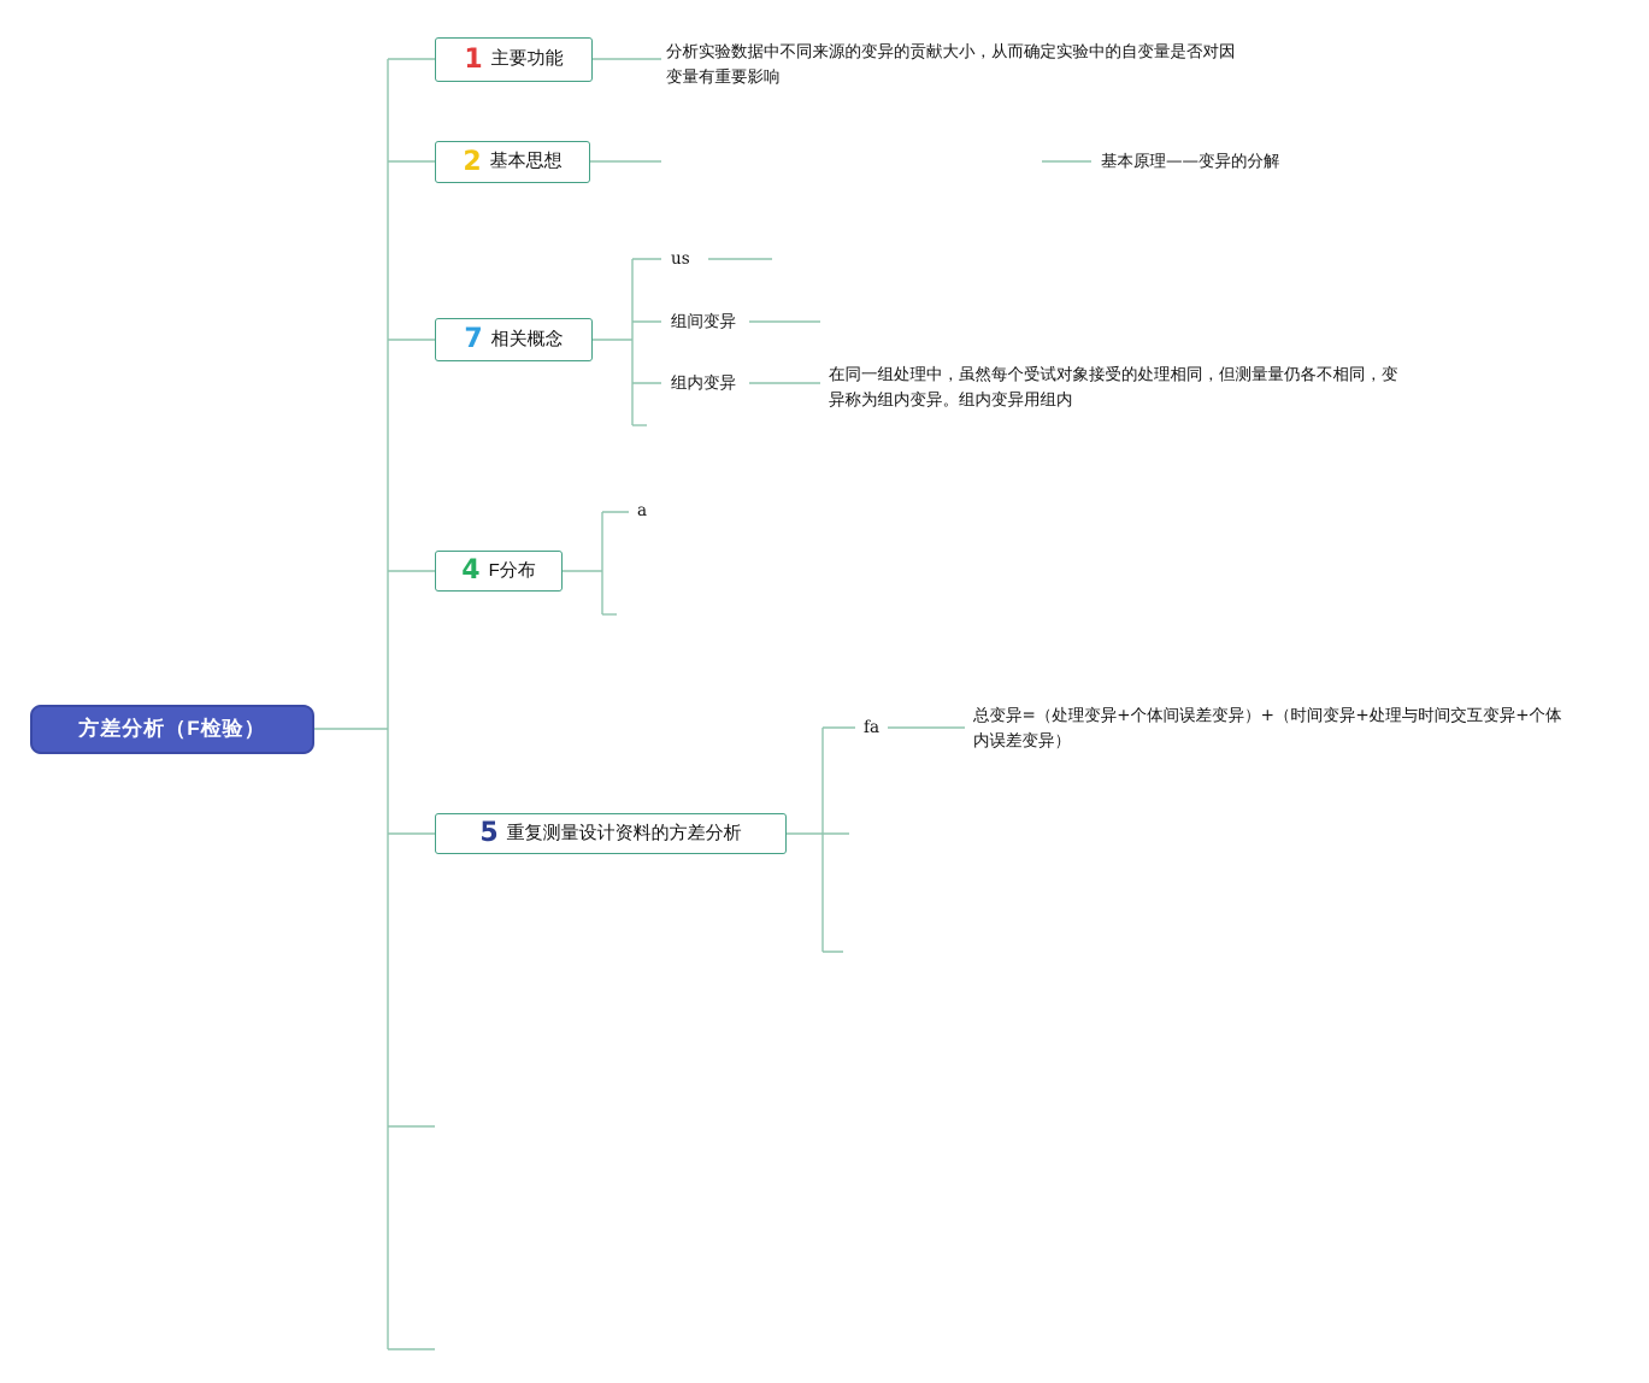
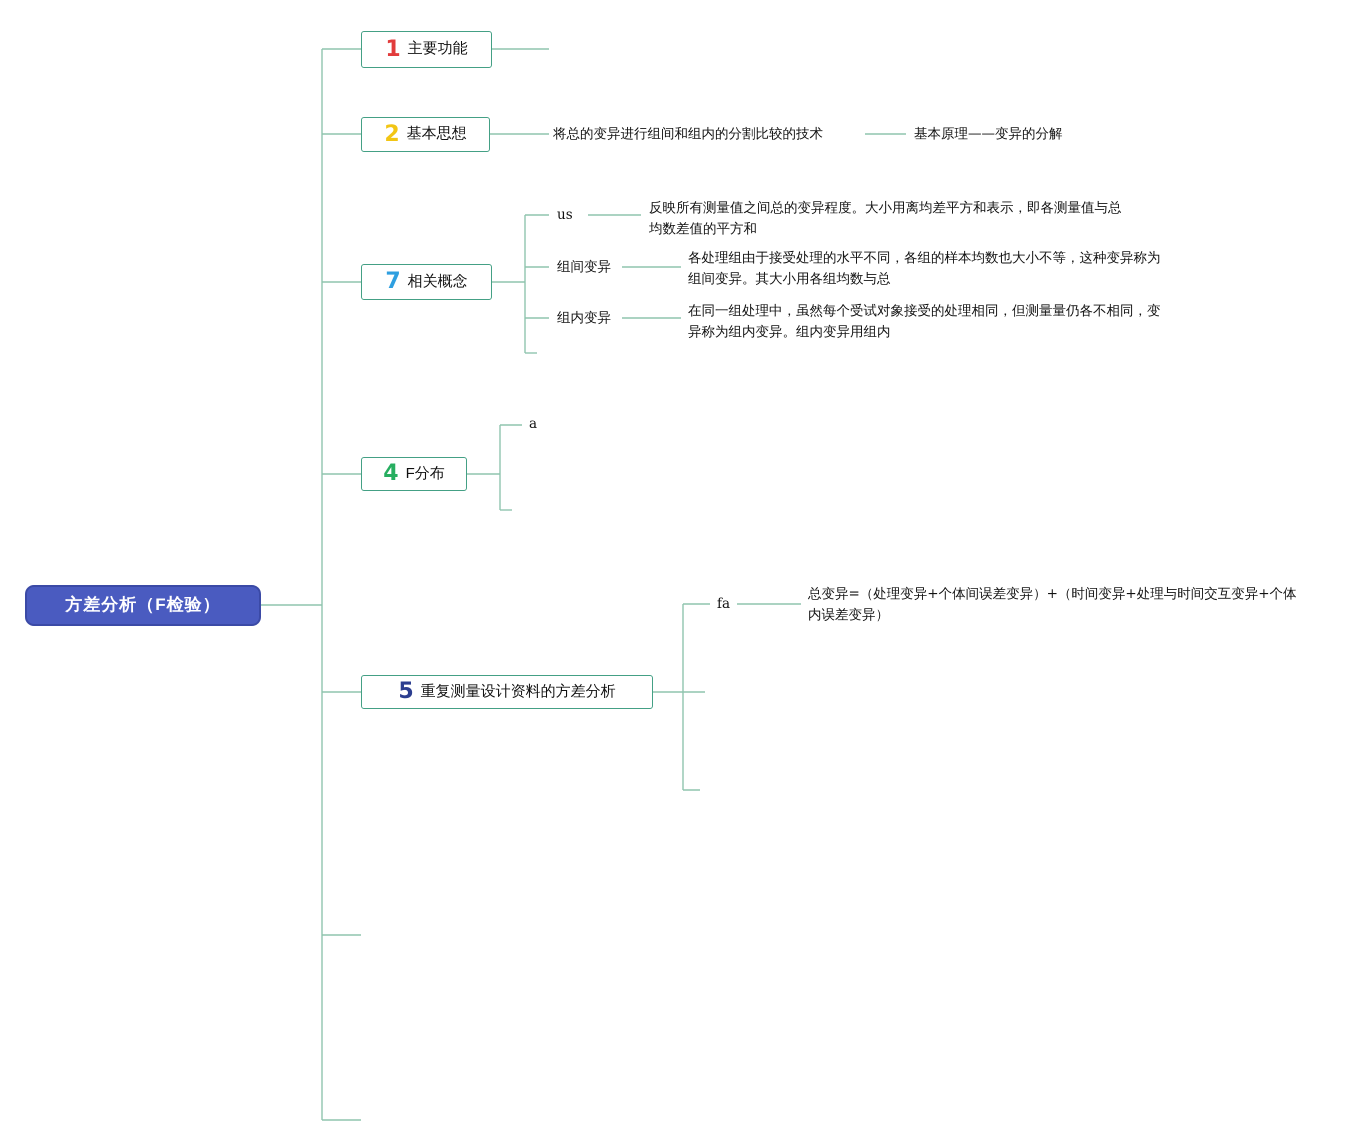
  方差分析（F检验）
  1
  主要功能
- 分析实验数据中不同来源的变异的贡献大小，从而确定实验中的自变量是否对因
- 变量有重要影响
  2
  基本思想
+ 将总的变异进行组间和组内的分割比较的技术
  基本原理——变异的分解
  7
  相关概念
  us
+ 反映所有测量值之间总的变异程度。大小用离均差平方和表示，即各测量值与总
+ 均数差值的平方和
  组间变异
+ 各处理组由于接受处理的水平不同，各组的样本均数也大小不等，这种变异称为
+ 组间变异。其大小用各组均数与总
  组内变异
  在同一组处理中，虽然每个受试对象接受的处理相同，但测量量仍各不相同，变
  异称为组内变异。组内变异用组内
  4
  F分布
  a
  5
  重复测量设计资料的方差分析
  fa
  总变异=（处理变异+个体间误差变异）+（时间变异+处理与时间交互变异+个体
  内误差变异）
